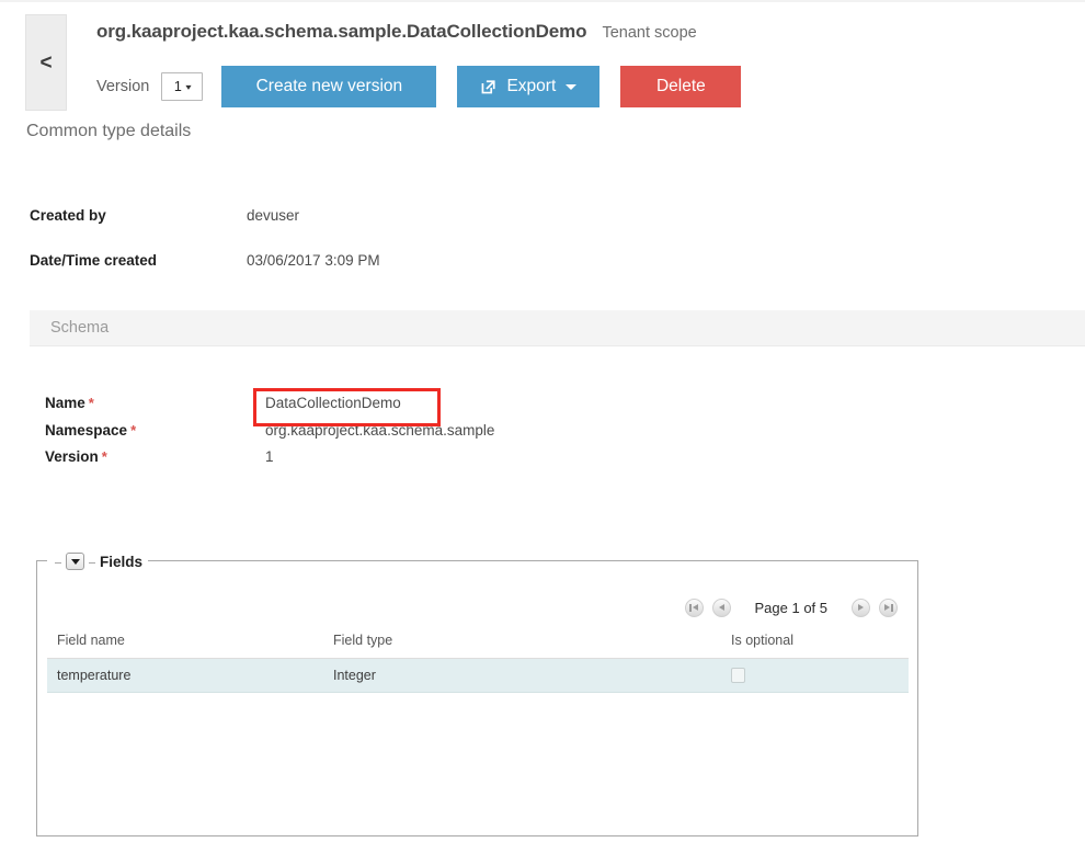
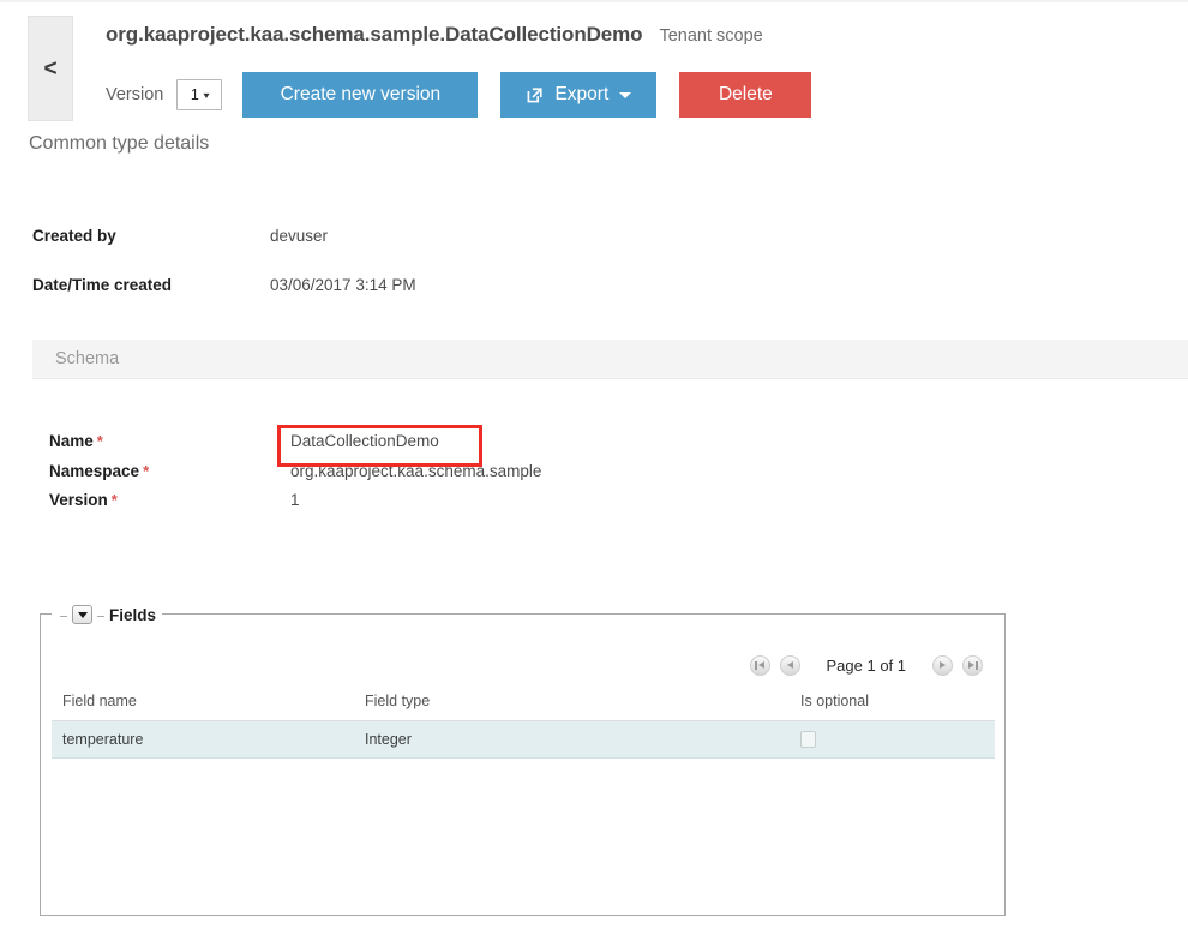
  <
  org.kaaproject.kaa.schema.sample.DataCollectionDemo
  Tenant scope
  Version
  1
  ▾
  Create new version
  Export
  Delete
  Common type details
  Created by
  devuser
  Date/Time created
- 03/06/2017 3:09 PM
+ 03/06/2017 3:14 PM
  Schema
  Name *
  DataCollectionDemo
  Namespace *
  org.kaaproject.kaa.schema.sample
  Version *
  1
  Fields
- Page 1 of 5
+ Page 1 of 1
  Field name	Field type	Is optional
  temperature	Integer
